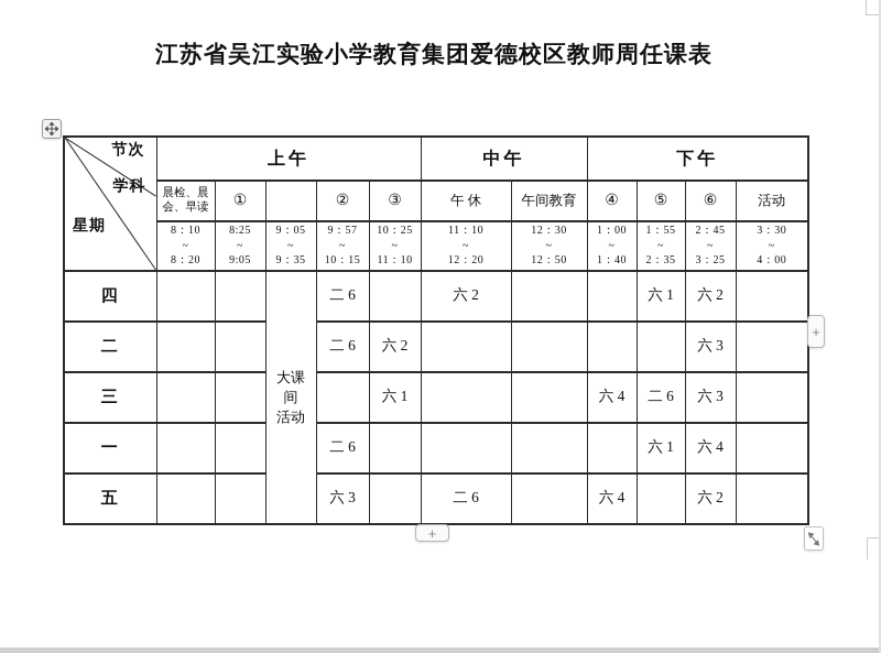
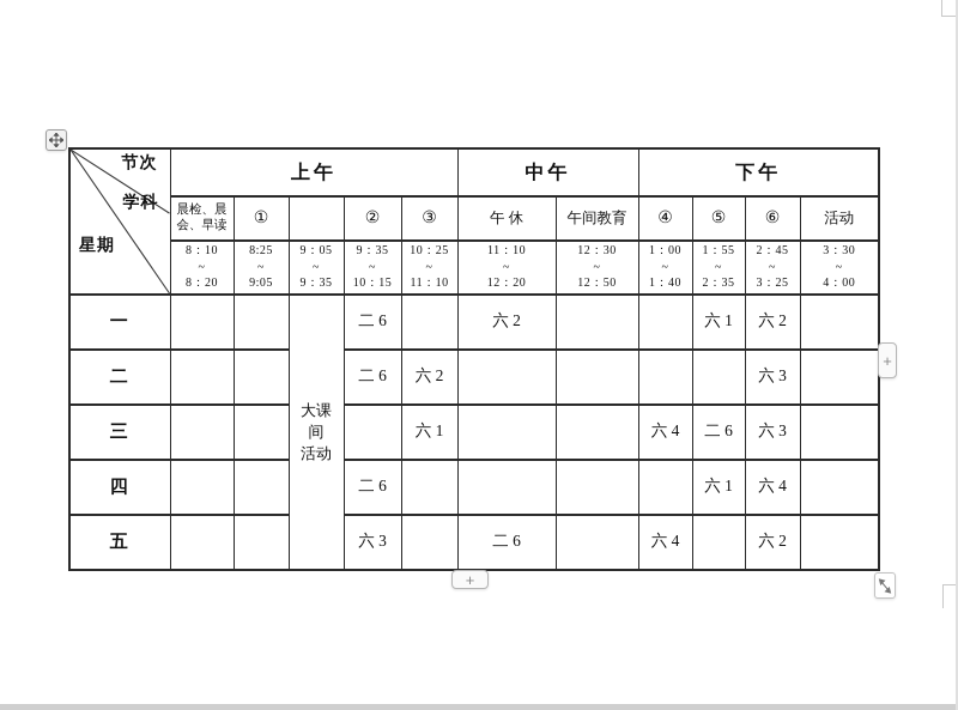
- 江苏省吴江实验小学教育集团爱德校区教师周任课表
  节次 学科 星期	上午	中午	下午
  晨检、晨会、早读	①		②	③	午 休	午间教育	④	⑤	⑥	活动
- 8：10 ~ 8：20	8:25 ~ 9:05	9：05 ~ 9：35	9：57 ~ 10：15	10：25 ~ 11：10	11：10 ~ 12：20	12：30 ~ 12：50	1：00 ~ 1：40	1：55 ~ 2：35	2：45 ~ 3：25	3：30 ~ 4：00
+ 8：10 ~ 8：20	8:25 ~ 9:05	9：05 ~ 9：35	9：35 ~ 10：15	10：25 ~ 11：10	11：10 ~ 12：20	12：30 ~ 12：50	1：00 ~ 1：40	1：55 ~ 2：35	2：45 ~ 3：25	3：30 ~ 4：00
- 四			大课 间 活动	二 6		六 2			六 1	六 2
+ 一			大课 间 活动	二 6		六 2			六 1	六 2
  二			二 6	六 2					六 3
  三				六 1			六 4	二 6	六 3
- 一			二 6					六 1	六 4
+ 四			二 6					六 1	六 4
  五			六 3		二 6		六 4		六 2
  +
  +
